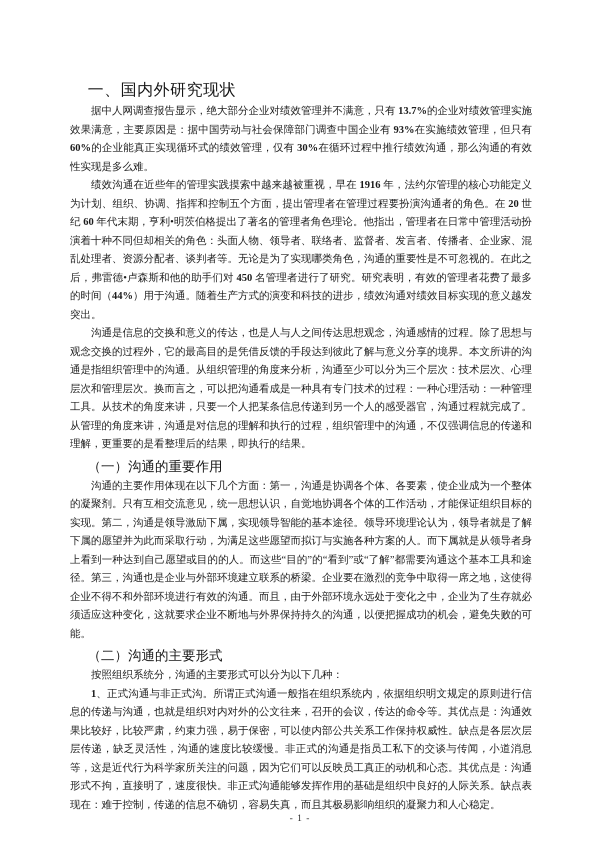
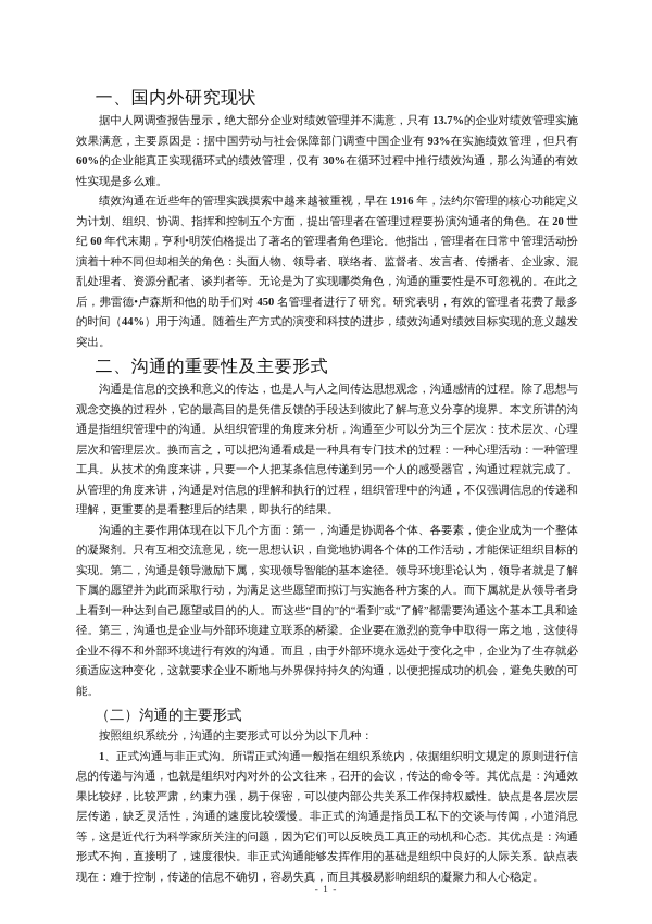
  一、国内外研究现状
  据中人网调查报告显示，绝大部分企业对绩效管理并不满意，只有 13.7%的企业对绩效管理实施效果满意，主要原因是：据中国劳动与社会保障部门调查中国企业有 93%在实施绩效管理，但只有 60%的企业能真正实现循环式的绩效管理，仅有 30%在循环过程中推行绩效沟通，那么沟通的有效性实现是多么难。
  绩效沟通在近些年的管理实践摸索中越来越被重视，早在 1916 年，法约尔管理的核心功能定义为计划、组织、协调、指挥和控制五个方面，提出管理者在管理过程要扮演沟通者的角色。在 20 世纪 60 年代末期，亨利•明茨伯格提出了著名的管理者角色理论。他指出，管理者在日常中管理活动扮演着十种不同但却相关的角色：头面人物、领导者、联络者、监督者、发言者、传播者、企业家、混乱处理者、资源分配者、谈判者等。无论是为了实现哪类角色，沟通的重要性是不可忽视的。在此之后，弗雷德•卢森斯和他的助手们对 450 名管理者进行了研究。研究表明，有效的管理者花费了最多的时间（44%）用于沟通。随着生产方式的演变和科技的进步，绩效沟通对绩效目标实现的意义越发突出。
+ 二、沟通的重要性及主要形式
  沟通是信息的交换和意义的传达，也是人与人之间传达思想观念，沟通感情的过程。除了思想与观念交换的过程外，它的最高目的是凭借反馈的手段达到彼此了解与意义分享的境界。本文所讲的沟通是指组织管理中的沟通。从组织管理的角度来分析，沟通至少可以分为三个层次：技术层次、心理层次和管理层次。换而言之，可以把沟通看成是一种具有专门技术的过程：一种心理活动：一种管理工具。从技术的角度来讲，只要一个人把某条信息传递到另一个人的感受器官，沟通过程就完成了。从管理的角度来讲，沟通是对信息的理解和执行的过程，组织管理中的沟通，不仅强调信息的传递和理解，更重要的是看整理后的结果，即执行的结果。
- （一）沟通的重要作用
  沟通的主要作用体现在以下几个方面：第一，沟通是协调各个体、各要素，使企业成为一个整体的凝聚剂。只有互相交流意见，统一思想认识，自觉地协调各个体的工作活动，才能保证组织目标的实现。第二，沟通是领导激励下属，实现领导智能的基本途径。领导环境理论认为，领导者就是了解下属的愿望并为此而采取行动，为满足这些愿望而拟订与实施各种方案的人。而下属就是从领导者身上看到一种达到自己愿望或目的的人。而这些“目的”的“看到”或“了解”都需要沟通这个基本工具和途径。第三，沟通也是企业与外部环境建立联系的桥梁。企业要在激烈的竞争中取得一席之地，这使得企业不得不和外部环境进行有效的沟通。而且，由于外部环境永远处于变化之中，企业为了生存就必须适应这种变化，这就要求企业不断地与外界保持持久的沟通，以便把握成功的机会，避免失败的可能。
  （二）沟通的主要形式
  按照组织系统分，沟通的主要形式可以分为以下几种：
  1、正式沟通与非正式沟。所谓正式沟通一般指在组织系统内，依据组织明文规定的原则进行信息的传递与沟通，也就是组织对内对外的公文往来，召开的会议，传达的命令等。其优点是：沟通效果比较好，比较严肃，约束力强，易于保密，可以使内部公共关系工作保持权威性。缺点是各层次层层传递，缺乏灵活性，沟通的速度比较缓慢。非正式的沟通是指员工私下的交谈与传闻，小道消息等，这是近代行为科学家所关注的问题，因为它们可以反映员工真正的动机和心态。其优点是：沟通形式不拘，直接明了，速度很快。非正式沟通能够发挥作用的基础是组织中良好的人际关系。缺点表现在：难于控制，传递的信息不确切，容易失真，而且其极易影响组织的凝聚力和人心稳定。
  - 1 -
